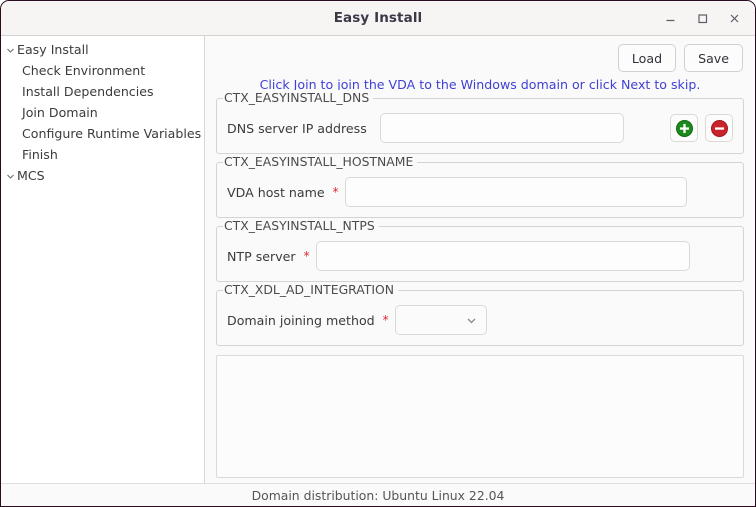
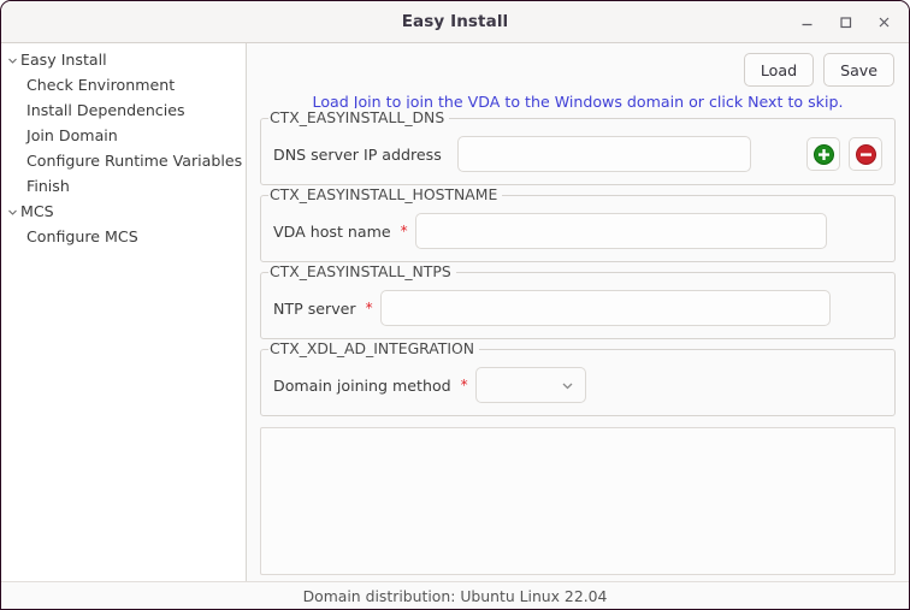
  Easy Install
  Easy Install
  Check Environment
  Install Dependencies
  Join Domain
  Configure Runtime Variables
  Finish
  MCS
+ Configure MCS
  Load
  Save
- Click Join to join the VDA to the Windows domain or click Next to skip.
+ Load Join to join the VDA to the Windows domain or click Next to skip.
  CTX_EASYINSTALL_DNS
  DNS server IP address
  CTX_EASYINSTALL_HOSTNAME
  VDA host name
  *
  CTX_EASYINSTALL_NTPS
  NTP server
  *
  CTX_XDL_AD_INTEGRATION
  Domain joining method
  *
  Domain distribution: Ubuntu Linux 22.04
